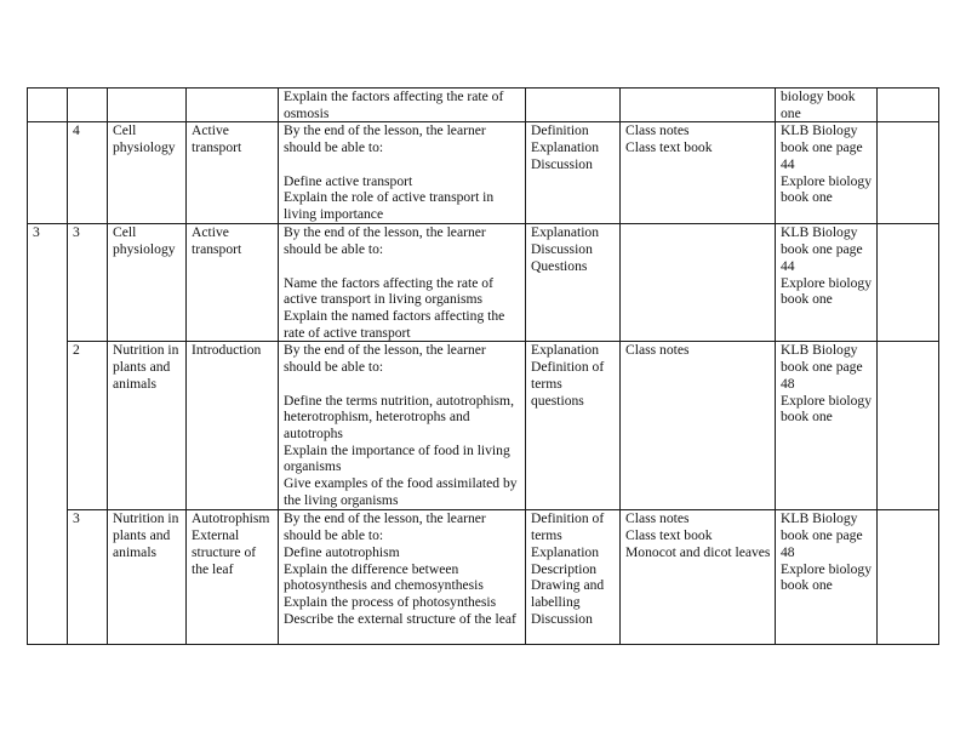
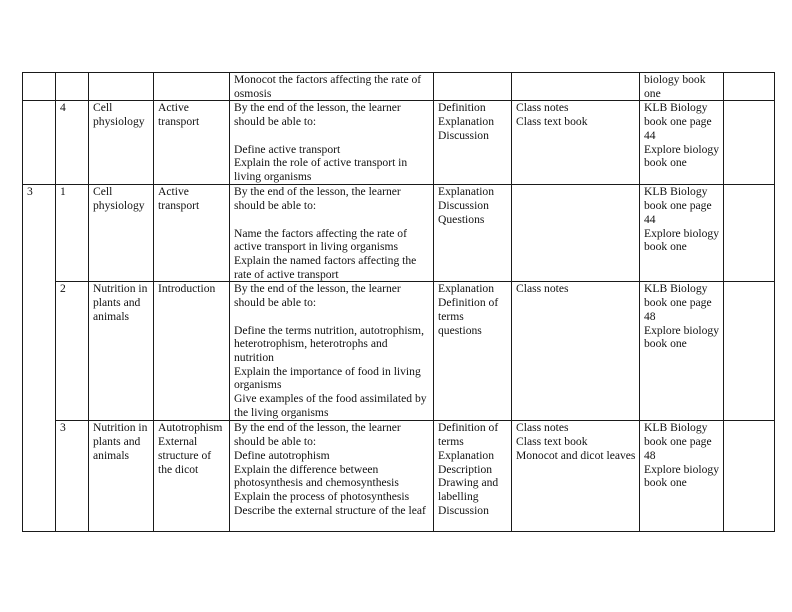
- 				Explain the factors affecting the rate of osmosis			biology book one
+ 				Monocot the factors affecting the rate of osmosis			biology book one
- 	4	Cell physiology	Active transport	By the end of the lesson, the learner should be able to: Define active transport Explain the role of active transport in living importance	Definition Explanation Discussion	Class notes Class text book	KLB Biology book one page 44 Explore biology book one
+ 	4	Cell physiology	Active transport	By the end of the lesson, the learner should be able to: Define active transport Explain the role of active transport in living organisms	Definition Explanation Discussion	Class notes Class text book	KLB Biology book one page 44 Explore biology book one
- 3	3	Cell physiology	Active transport	By the end of the lesson, the learner should be able to: Name the factors affecting the rate of active transport in living organisms Explain the named factors affecting the rate of active transport	Explanation Discussion Questions		KLB Biology book one page 44 Explore biology book one
+ 3	1	Cell physiology	Active transport	By the end of the lesson, the learner should be able to: Name the factors affecting the rate of active transport in living organisms Explain the named factors affecting the rate of active transport	Explanation Discussion Questions		KLB Biology book one page 44 Explore biology book one
- 2	Nutrition in plants and animals	Introduction	By the end of the lesson, the learner should be able to: Define the terms nutrition, autotrophism, heterotrophism, heterotrophs and autotrophs Explain the importance of food in living organisms Give examples of the food assimilated by the living organisms	Explanation Definition of terms questions	Class notes	KLB Biology book one page 48 Explore biology book one
+ 2	Nutrition in plants and animals	Introduction	By the end of the lesson, the learner should be able to: Define the terms nutrition, autotrophism, heterotrophism, heterotrophs and nutrition Explain the importance of food in living organisms Give examples of the food assimilated by the living organisms	Explanation Definition of terms questions	Class notes	KLB Biology book one page 48 Explore biology book one
- 3	Nutrition in plants and animals	Autotrophism External structure of the leaf	By the end of the lesson, the learner should be able to: Define autotrophism Explain the difference between photosynthesis and chemosynthesis Explain the process of photosynthesis Describe the external structure of the leaf	Definition of terms Explanation Description Drawing and labelling Discussion	Class notes Class text book Monocot and dicot leaves	KLB Biology book one page 48 Explore biology book one
+ 3	Nutrition in plants and animals	Autotrophism External structure of the dicot	By the end of the lesson, the learner should be able to: Define autotrophism Explain the difference between photosynthesis and chemosynthesis Explain the process of photosynthesis Describe the external structure of the leaf	Definition of terms Explanation Description Drawing and labelling Discussion	Class notes Class text book Monocot and dicot leaves	KLB Biology book one page 48 Explore biology book one
